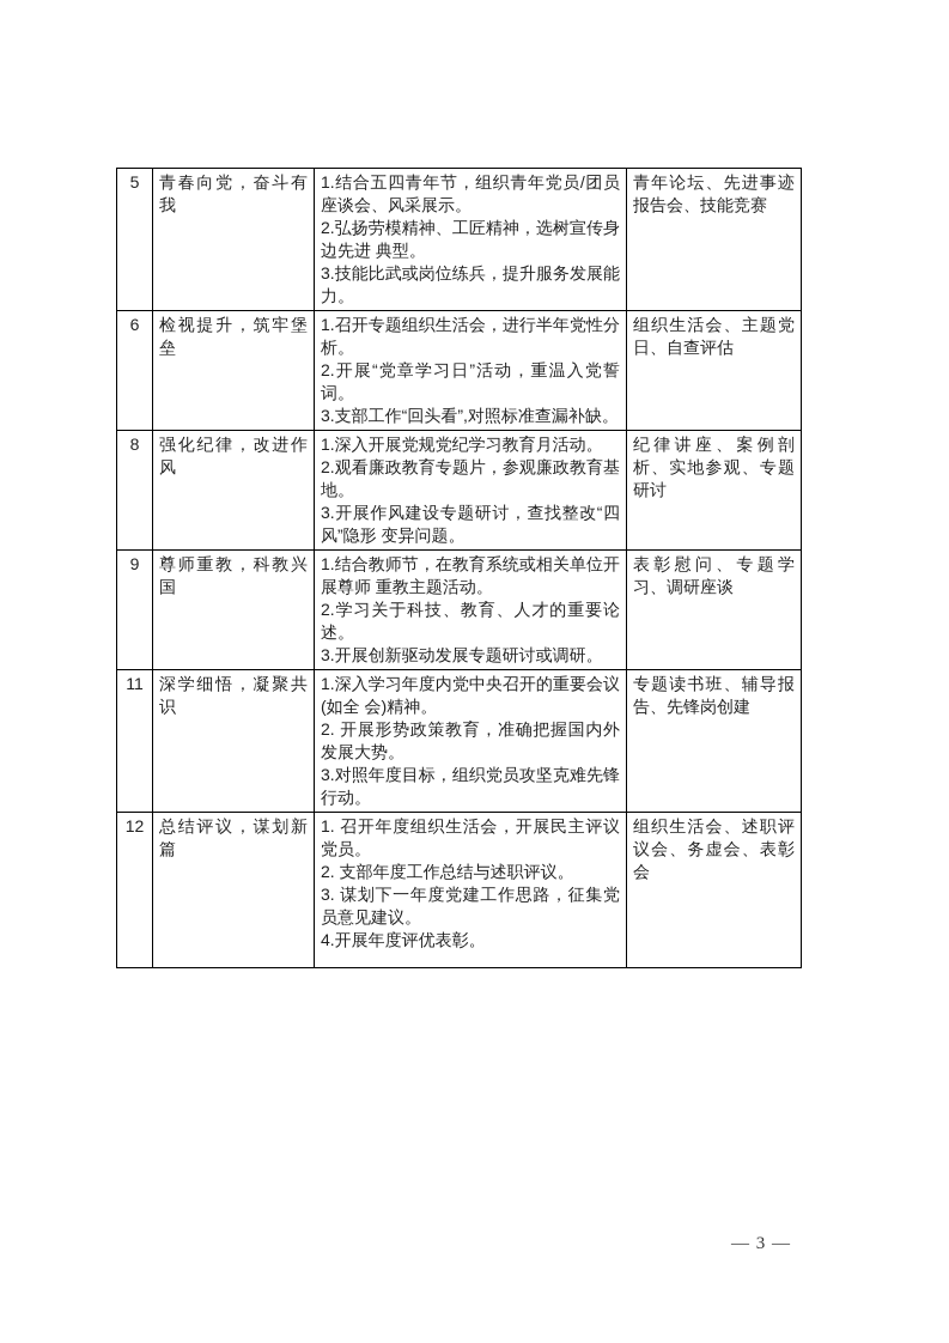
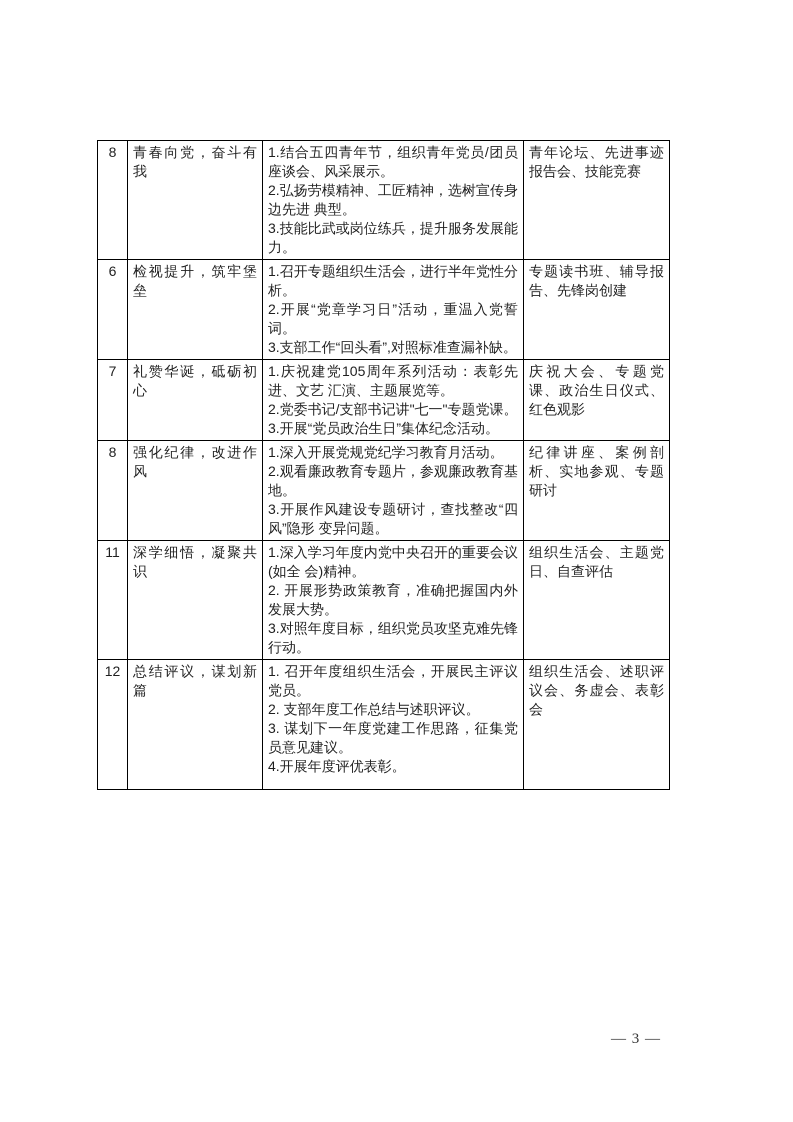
- 5	青春向党，奋斗有我	1.结合五四青年节，组织青年党员/团员座谈会、风采展示。 2.弘扬劳模精神、工匠精神，选树宣传身边先进 典型。 3.技能比武或岗位练兵，提升服务发展能力。	青年论坛、先进事迹报告会、技能竞赛
+ 8	青春向党，奋斗有我	1.结合五四青年节，组织青年党员/团员座谈会、风采展示。 2.弘扬劳模精神、工匠精神，选树宣传身边先进 典型。 3.技能比武或岗位练兵，提升服务发展能力。	青年论坛、先进事迹报告会、技能竞赛
- 6	检视提升，筑牢堡垒	1.召开专题组织生活会，进行半年党性分析。 2.开展“党章学习日”活动，重温入党誓词。 3.支部工作“回头看”,对照标准查漏补缺。	组织生活会、主题党日、自查评估
+ 6	检视提升，筑牢堡垒	1.召开专题组织生活会，进行半年党性分析。 2.开展“党章学习日”活动，重温入党誓词。 3.支部工作“回头看”,对照标准查漏补缺。	专题读书班、辅导报告、先锋岗创建
+ 7	礼赞华诞，砥砺初心	1.庆祝建党105周年系列活动：表彰先进、文艺 汇演、主题展览等。 2.党委书记/支部书记讲"七一"专题党课。 3.开展“党员政治生日”集体纪念活动。	庆祝大会、专题党课、政治生日仪式、红色观影
  8	强化纪律，改进作风	1.深入开展党规党纪学习教育月活动。 2.观看廉政教育专题片，参观廉政教育基地。 3.开展作风建设专题研讨，查找整改“四风”隐形 变异问题。	纪律讲座、案例剖析、实地参观、专题研讨
- 9	尊师重教，科教兴国	1.结合教师节，在教育系统或相关单位开展尊师 重教主题活动。 2.学习关于科技、教育、人才的重要论述。 3.开展创新驱动发展专题研讨或调研。	表彰慰问、专题学习、调研座谈
- 11	深学细悟，凝聚共识	1.深入学习年度内党中央召开的重要会议(如全 会)精神。 2. 开展形势政策教育，准确把握国内外发展大势。 3.对照年度目标，组织党员攻坚克难先锋行动。	专题读书班、辅导报告、先锋岗创建
+ 11	深学细悟，凝聚共识	1.深入学习年度内党中央召开的重要会议(如全 会)精神。 2. 开展形势政策教育，准确把握国内外发展大势。 3.对照年度目标，组织党员攻坚克难先锋行动。	组织生活会、主题党日、自查评估
  12	总结评议，谋划新篇	1. 召开年度组织生活会，开展民主评议党员。 2. 支部年度工作总结与述职评议。 3. 谋划下一年度党建工作思路，征集党员意见建议。 4.开展年度评优表彰。	组织生活会、述职评议会、务虚会、表彰会
  — 3 —
